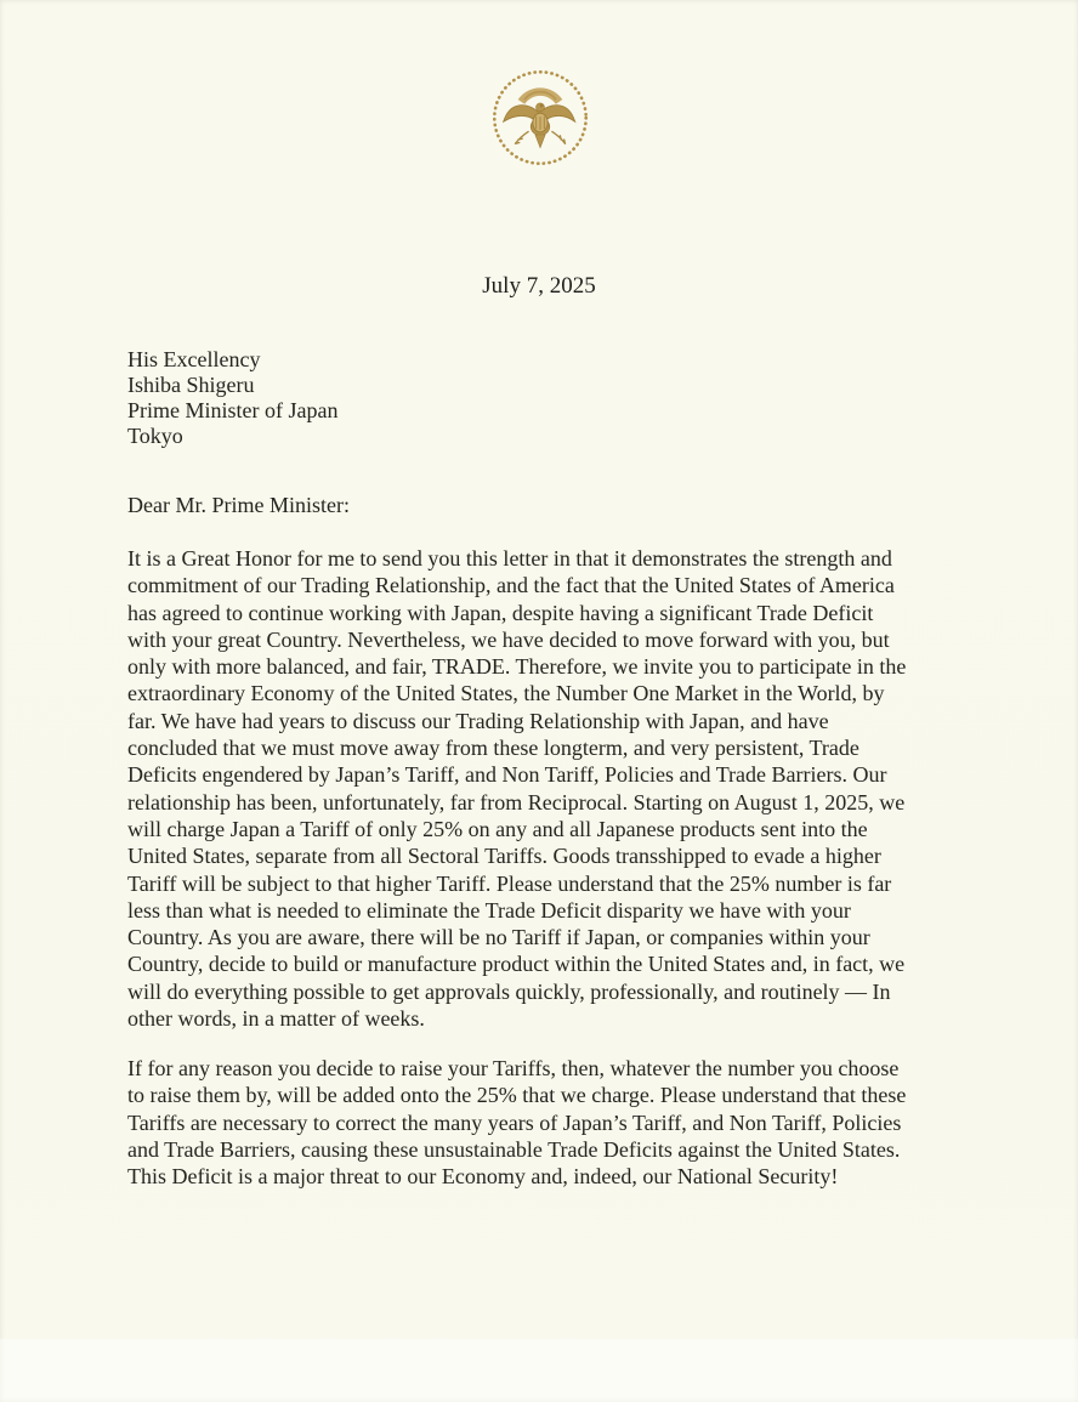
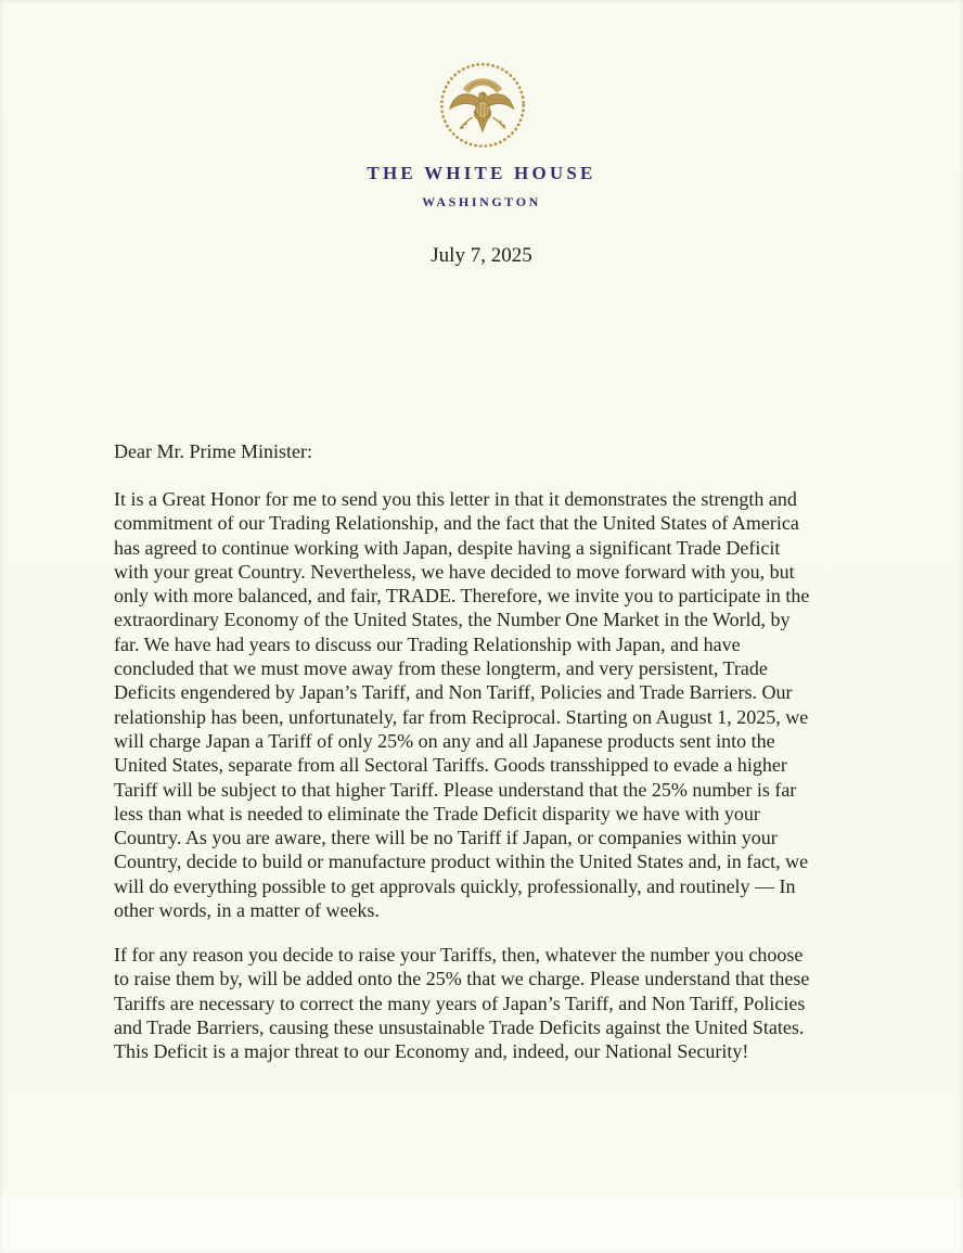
+ THE WHITE HOUSE
+ WASHINGTON
  July 7, 2025
- His Excellency
- Ishiba Shigeru
- Prime Minister of Japan
- Tokyo
  Dear Mr. Prime Minister:
  It is a Great Honor for me to send you this letter in that it demonstrates the strength and
  commitment of our Trading Relationship, and the fact that the United States of America
  has agreed to continue working with Japan, despite having a significant Trade Deficit
  with your great Country. Nevertheless, we have decided to move forward with you, but
  only with more balanced, and fair, TRADE. Therefore, we invite you to participate in the
  extraordinary Economy of the United States, the Number One Market in the World, by
  far. We have had years to discuss our Trading Relationship with Japan, and have
  concluded that we must move away from these longterm, and very persistent, Trade
  Deficits engendered by Japan’s Tariff, and Non Tariff, Policies and Trade Barriers. Our
  relationship has been, unfortunately, far from Reciprocal. Starting on August 1, 2025, we
  will charge Japan a Tariff of only 25% on any and all Japanese products sent into the
  United States, separate from all Sectoral Tariffs. Goods transshipped to evade a higher
  Tariff will be subject to that higher Tariff. Please understand that the 25% number is far
  less than what is needed to eliminate the Trade Deficit disparity we have with your
  Country. As you are aware, there will be no Tariff if Japan, or companies within your
  Country, decide to build or manufacture product within the United States and, in fact, we
  will do everything possible to get approvals quickly, professionally, and routinely — In
  other words, in a matter of weeks.
  If for any reason you decide to raise your Tariffs, then, whatever the number you choose
  to raise them by, will be added onto the 25% that we charge. Please understand that these
  Tariffs are necessary to correct the many years of Japan’s Tariff, and Non Tariff, Policies
  and Trade Barriers, causing these unsustainable Trade Deficits against the United States.
  This Deficit is a major threat to our Economy and, indeed, our National Security!
